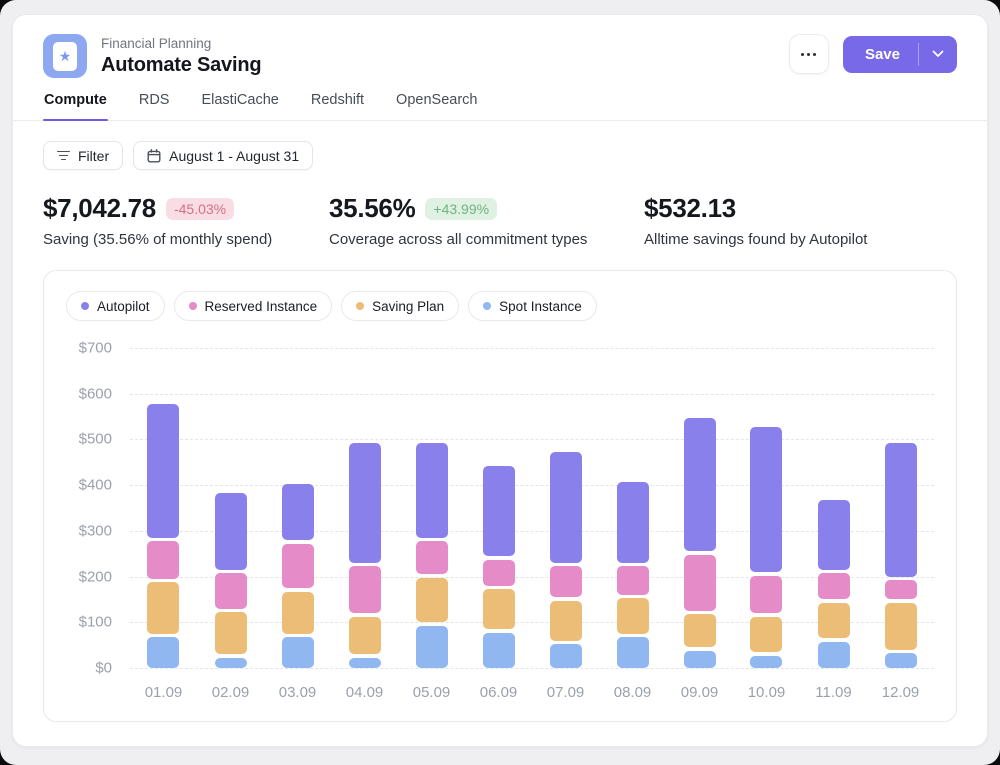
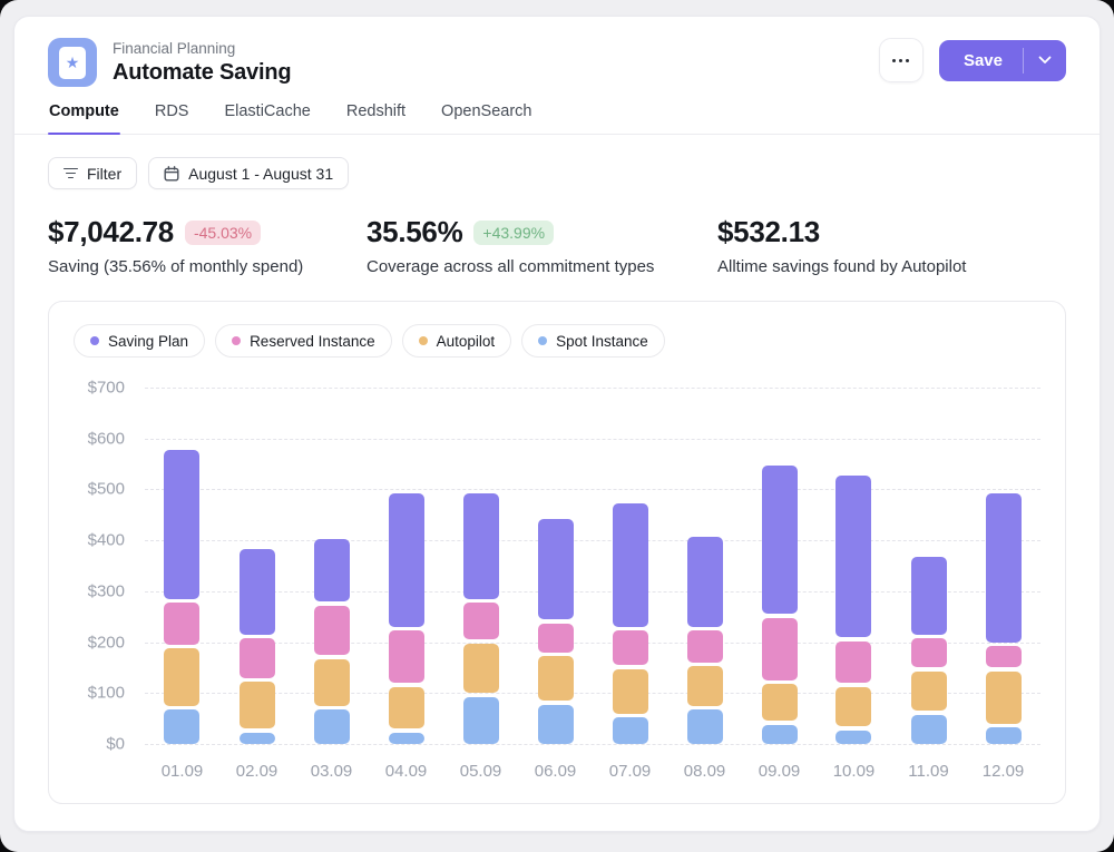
  ★
  Financial Planning
  Automate Saving
  Save
  Compute
  RDS
  ElastiCache
  Redshift
  OpenSearch
  Filter
  August 1 - August 31
  $7,042.78
  -45.03%
  Saving (35.56% of monthly spend)
  35.56%
  +43.99%
  Coverage across all commitment types
  $532.13
  Alltime savings found by Autopilot
- Autopilot
+ Saving Plan
  Reserved Instance
- Saving Plan
+ Autopilot
  Spot Instance
  $700
  $600
  $500
  $400
  $300
  $200
  $100
  $0
  01.09
  02.09
  03.09
  04.09
  05.09
  06.09
  07.09
  08.09
  09.09
  10.09
  11.09
  12.09
